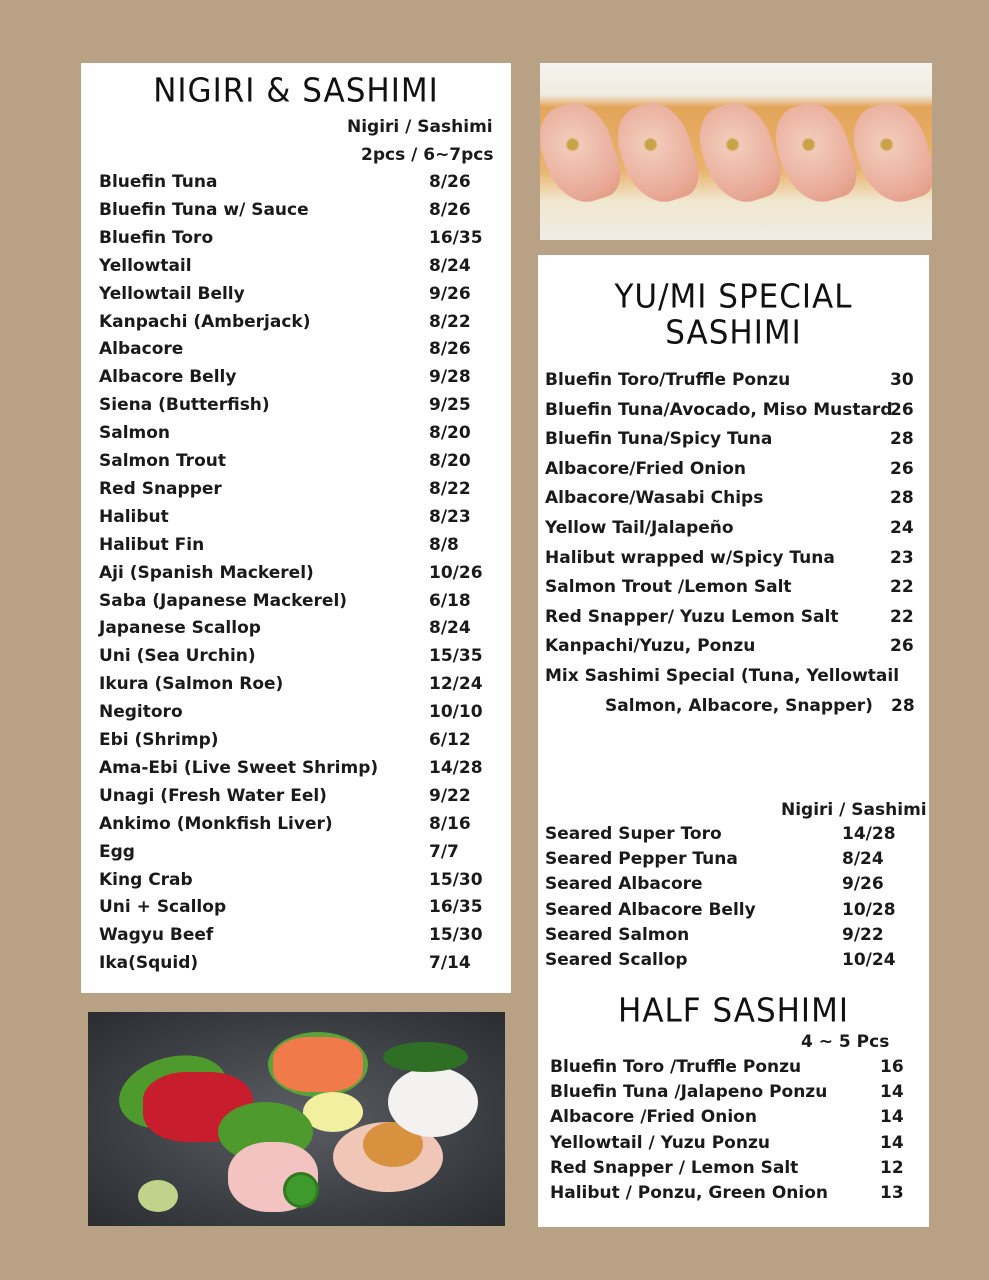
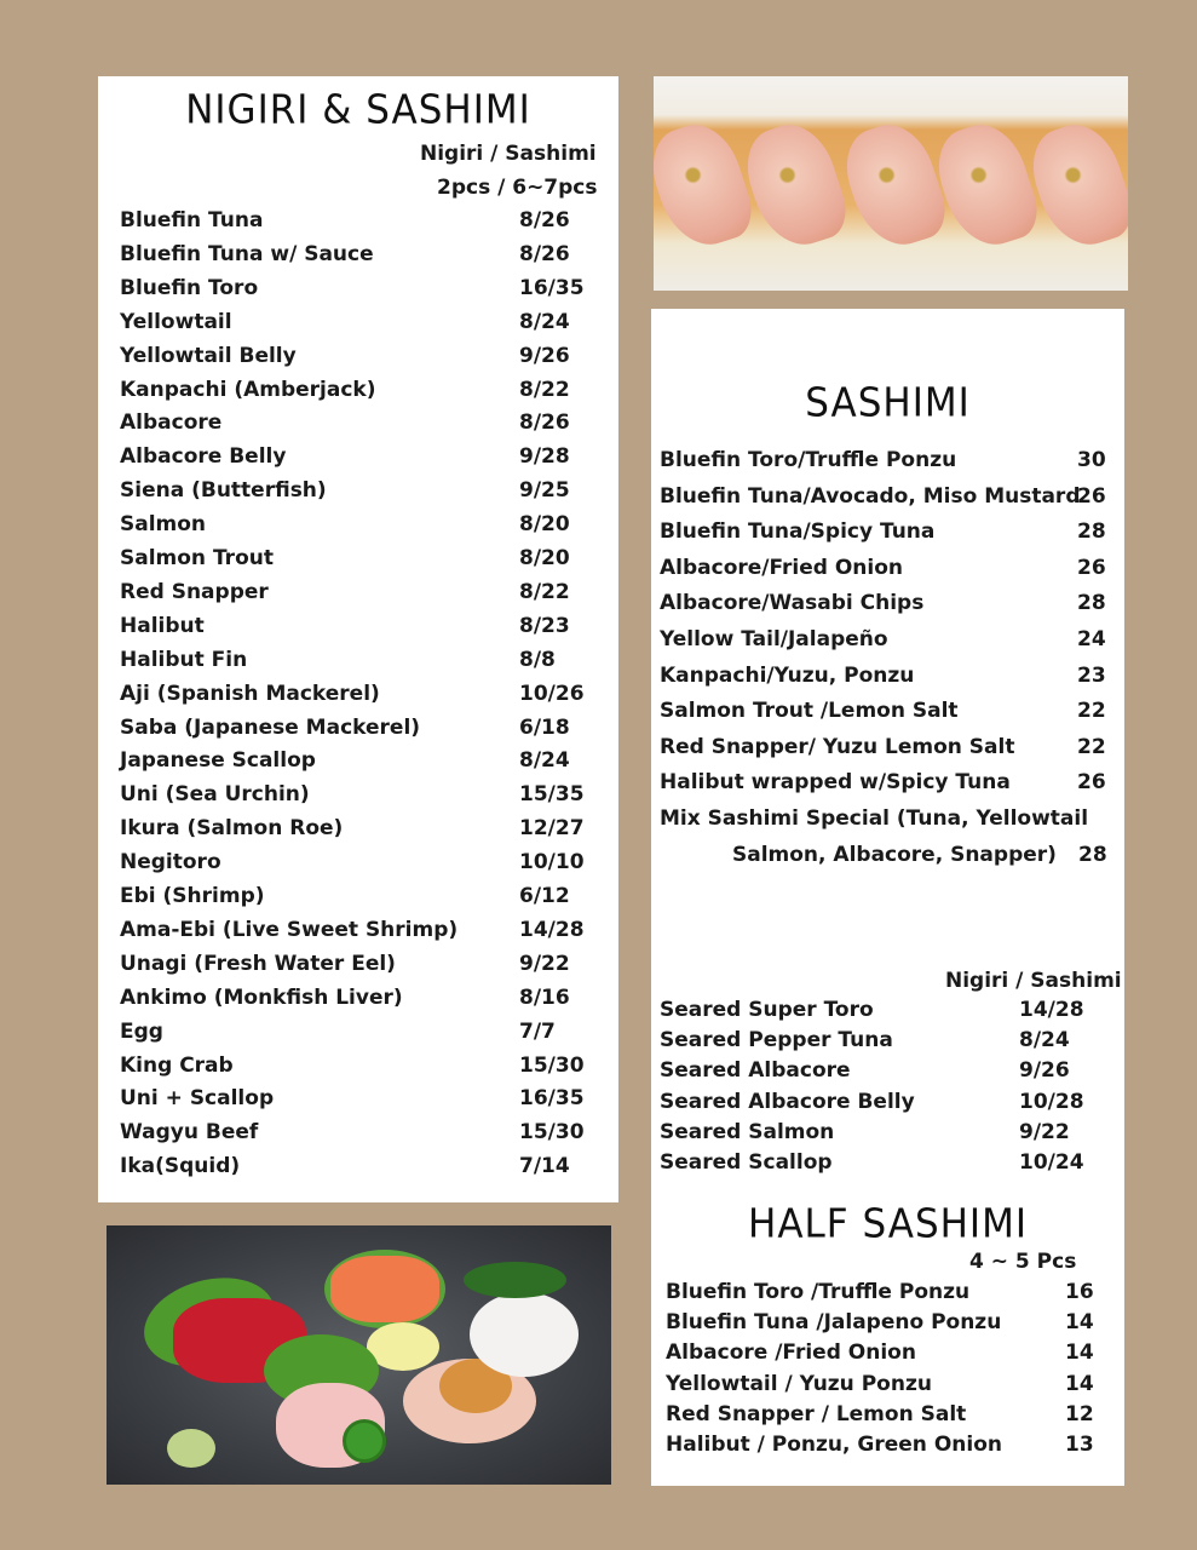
  NIGIRI & SASHIMI
  Nigiri / Sashimi
  2pcs / 6~7pcs
  Bluefin Tuna
  8/26
  Bluefin Tuna w/ Sauce
  8/26
  Bluefin Toro
  16/35
  Yellowtail
  8/24
  Yellowtail Belly
  9/26
  Kanpachi (Amberjack)
  8/22
  Albacore
  8/26
  Albacore Belly
  9/28
  Siena (Butterfish)
  9/25
  Salmon
  8/20
  Salmon Trout
  8/20
  Red Snapper
  8/22
  Halibut
  8/23
  Halibut Fin
  8/8
  Aji (Spanish Mackerel)
  10/26
  Saba (Japanese Mackerel)
  6/18
  Japanese Scallop
  8/24
  Uni (Sea Urchin)
  15/35
  Ikura (Salmon Roe)
- 12/24
+ 12/27
  Negitoro
  10/10
  Ebi (Shrimp)
  6/12
  Ama-Ebi (Live Sweet Shrimp)
  14/28
  Unagi (Fresh Water Eel)
  9/22
  Ankimo (Monkfish Liver)
  8/16
  Egg
  7/7
  King Crab
  15/30
  Uni + Scallop
  16/35
  Wagyu Beef
  15/30
  Ika(Squid)
  7/14
- YU/MI SPECIAL
  SASHIMI
  Bluefin Toro/Truffle Ponzu
  30
  Bluefin Tuna/Avocado, Miso Mustard
  26
  Bluefin Tuna/Spicy Tuna
  28
  Albacore/Fried Onion
  26
  Albacore/Wasabi Chips
  28
  Yellow Tail/Jalapeño
  24
- Halibut wrapped w/Spicy Tuna
+ Kanpachi/Yuzu, Ponzu
  23
  Salmon Trout /Lemon Salt
  22
  Red Snapper/ Yuzu Lemon Salt
  22
- Kanpachi/Yuzu, Ponzu
+ Halibut wrapped w/Spicy Tuna
  26
  Mix Sashimi Special (Tuna, Yellowtail
  Salmon, Albacore, Snapper)
  28
  Nigiri / Sashimi
  Seared Super Toro
  14/28
  Seared Pepper Tuna
  8/24
  Seared Albacore
  9/26
  Seared Albacore Belly
  10/28
  Seared Salmon
  9/22
  Seared Scallop
  10/24
  HALF SASHIMI
  4 ~ 5 Pcs
  Bluefin Toro /Truffle Ponzu
  16
  Bluefin Tuna /Jalapeno Ponzu
  14
  Albacore /Fried Onion
  14
  Yellowtail / Yuzu Ponzu
  14
  Red Snapper / Lemon Salt
  12
  Halibut / Ponzu, Green Onion
  13
